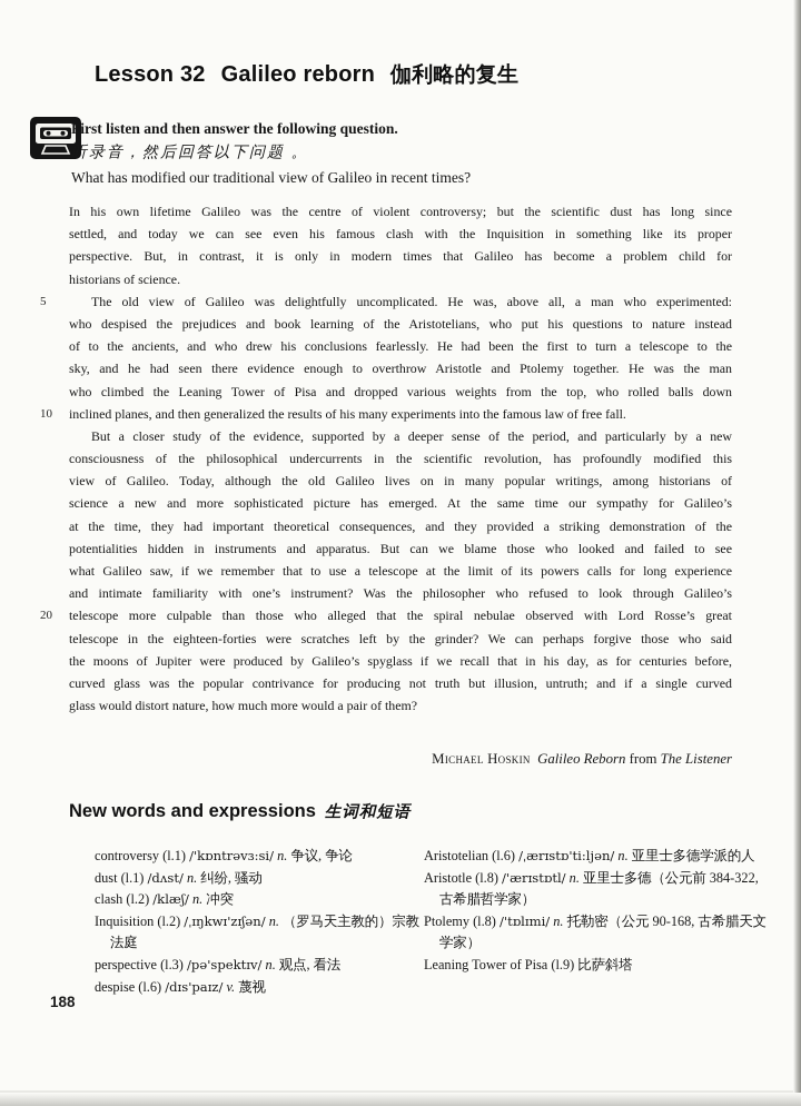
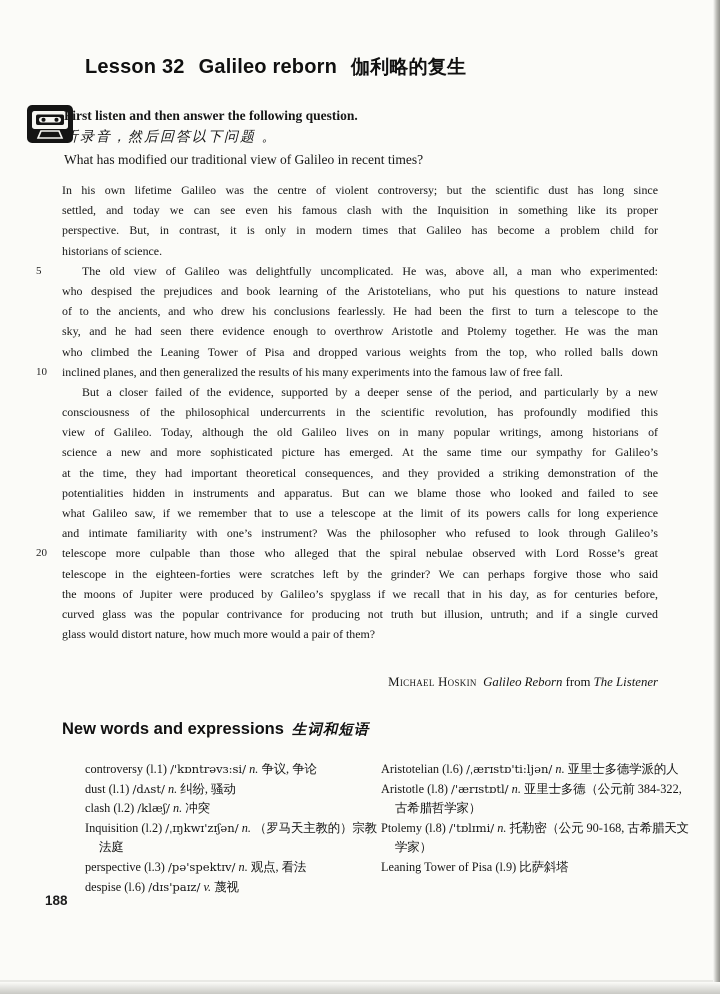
  Lesson 32 Galileo reborn 伽利略的复生
  First listen and then answer the following question.
  听录音，然后回答以下问题 。
  What has modified our traditional view of Galileo in recent times?
  In his own lifetime Galileo was the centre of violent controversy; but the scientific dust has long since
  settled, and today we can see even his famous clash with the Inquisition in something like its proper
  perspective. But, in contrast, it is only in modern times that Galileo has become a problem child for
  historians of science.
  5
  The old view of Galileo was delightfully uncomplicated. He was, above all, a man who experimented:
  who despised the prejudices and book learning of the Aristotelians, who put his questions to nature instead
  of to the ancients, and who drew his conclusions fearlessly. He had been the first to turn a telescope to the
  sky, and he had seen there evidence enough to overthrow Aristotle and Ptolemy together. He was the man
  who climbed the Leaning Tower of Pisa and dropped various weights from the top, who rolled balls down
  10
  inclined planes, and then generalized the results of his many experiments into the famous law of free fall.
- But a closer study of the evidence, supported by a deeper sense of the period, and particularly by a new
+ But a closer failed of the evidence, supported by a deeper sense of the period, and particularly by a new
  consciousness of the philosophical undercurrents in the scientific revolution, has profoundly modified this
  view of Galileo. Today, although the old Galileo lives on in many popular writings, among historians of
  science a new and more sophisticated picture has emerged. At the same time our sympathy for Galileo’s
  at the time, they had important theoretical consequences, and they provided a striking demonstration of the
  potentialities hidden in instruments and apparatus. But can we blame those who looked and failed to see
  what Galileo saw, if we remember that to use a telescope at the limit of its powers calls for long experience
  and intimate familiarity with one’s instrument? Was the philosopher who refused to look through Galileo’s
  20
  telescope more culpable than those who alleged that the spiral nebulae observed with Lord Rosse’s great
  telescope in the eighteen-forties were scratches left by the grinder? We can perhaps forgive those who said
  the moons of Jupiter were produced by Galileo’s spyglass if we recall that in his day, as for centuries before,
  curved glass was the popular contrivance for producing not truth but illusion, untruth; and if a single curved
  glass would distort nature, how much more would a pair of them?
  Michael Hoskin Galileo Reborn from The Listener
  New words and expressions 生词和短语
  controversy (l.1) /'kɒntrəvɜ:si/ n. 争议, 争论
  dust (l.1) /dʌst/ n. 纠纷, 骚动
  clash (l.2) /klæʃ/ n. 冲突
  Inquisition (l.2) /ˌɪŋkwɪ'zɪʃən/ n. （罗马天主教的）宗教法庭
  perspective (l.3) /pə'spektɪv/ n. 观点, 看法
  despise (l.6) /dɪs'paɪz/ v. 蔑视
  Aristotelian (l.6) /ˌærɪstɒ'ti:ljən/ n. 亚里士多德学派的人
  Aristotle (l.8) /'ærɪstɒtl/ n. 亚里士多德（公元前 384-322, 古希腊哲学家）
  Ptolemy (l.8) /'tɒlɪmi/ n. 托勒密（公元 90-168, 古希腊天文学家）
  Leaning Tower of Pisa (l.9) 比萨斜塔
  188
